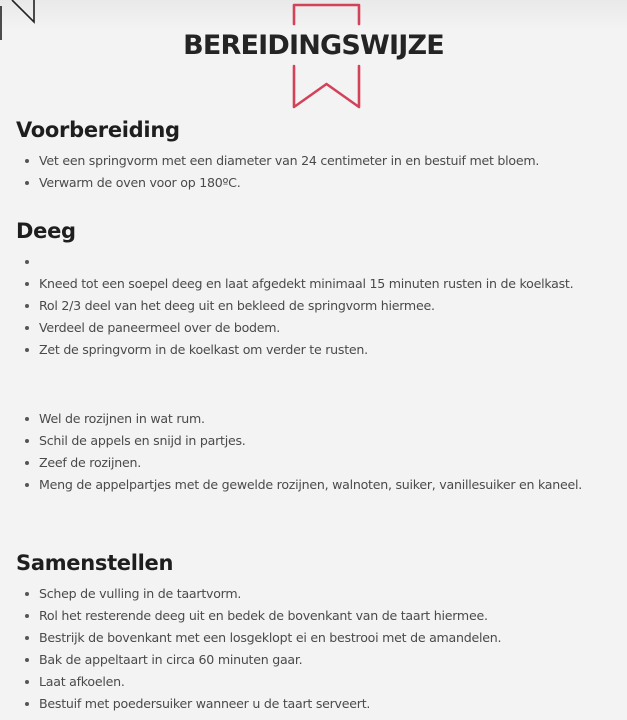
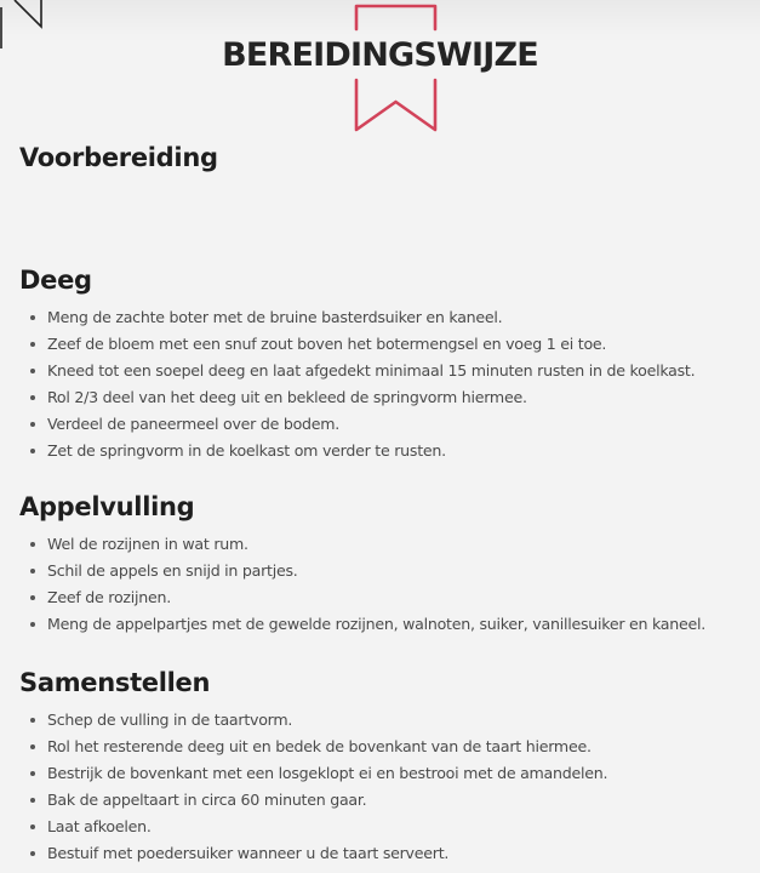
  BEREIDINGSWIJZE
  Voorbereiding
- Vet een springvorm met een diameter van 24 centimeter in en bestuif met bloem.
- Verwarm de oven voor op 180ºC.
  Deeg
+ Meng de zachte boter met de bruine basterdsuiker en kaneel.
+ Zeef de bloem met een snuf zout boven het botermengsel en voeg 1 ei toe.
  Kneed tot een soepel deeg en laat afgedekt minimaal 15 minuten rusten in de koelkast.
  Rol 2/3 deel van het deeg uit en bekleed de springvorm hiermee.
  Verdeel de paneermeel over de bodem.
  Zet de springvorm in de koelkast om verder te rusten.
+ Appelvulling
  Wel de rozijnen in wat rum.
  Schil de appels en snijd in partjes.
  Zeef de rozijnen.
  Meng de appelpartjes met de gewelde rozijnen, walnoten, suiker, vanillesuiker en kaneel.
  Samenstellen
  Schep de vulling in de taartvorm.
  Rol het resterende deeg uit en bedek de bovenkant van de taart hiermee.
  Bestrijk de bovenkant met een losgeklopt ei en bestrooi met de amandelen.
  Bak de appeltaart in circa 60 minuten gaar.
  Laat afkoelen.
  Bestuif met poedersuiker wanneer u de taart serveert.
